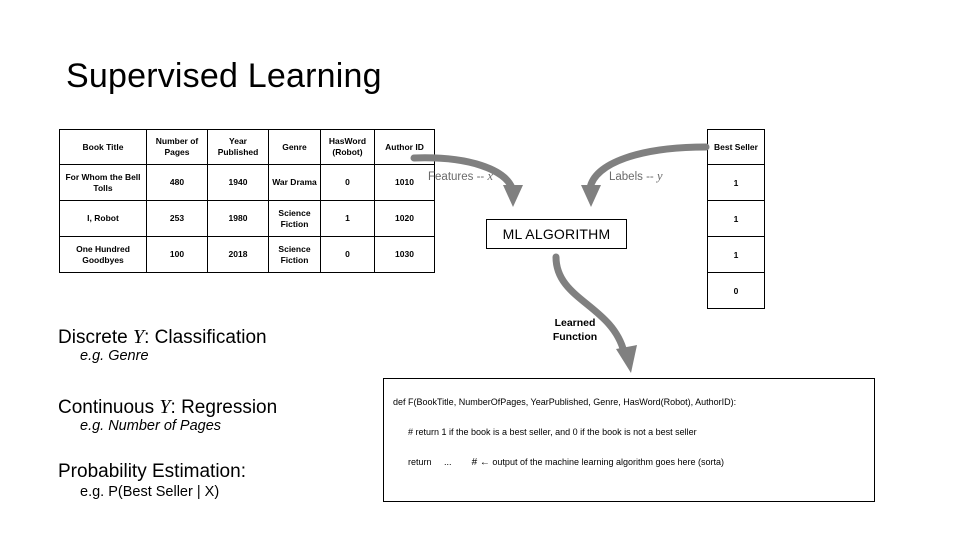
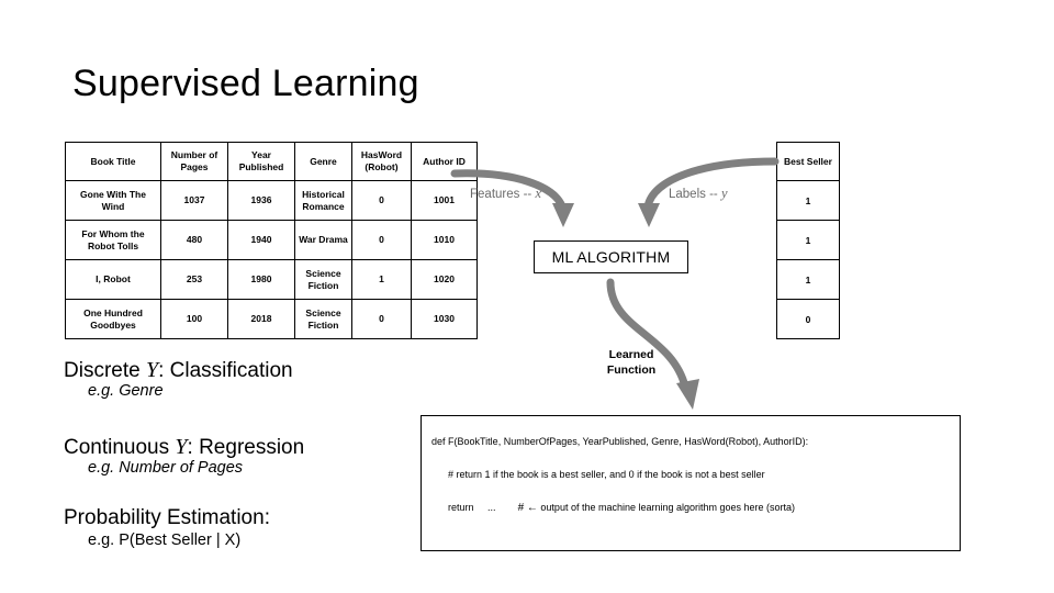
  Supervised Learning
  Book Title	Number of Pages	Year Published	Genre	HasWord (Robot)	Author ID
+ Gone With The Wind	1037	1936	Historical Romance	0	1001
- For Whom the Bell Tolls	480	1940	War Drama	0	1010
+ For Whom the Robot Tolls	480	1940	War Drama	0	1010
  I, Robot	253	1980	Science Fiction	1	1020
  One Hundred Goodbyes	100	2018	Science Fiction	0	1030
  Best Seller
  1
  1
  1
  0
  Features -- x
  Labels -- y
  ML ALGORITHM
  Learned
  Function
  Discrete Y: Classification
  e.g. Genre
  Continuous Y: Regression
  e.g. Number of Pages
  Probability Estimation:
  e.g. P(Best Seller | X)
  def F(BookTitle, NumberOfPages, YearPublished, Genre, HasWord(Robot), AuthorID):
  # return 1 if the book is a best seller, and 0 if the book is not a best seller
  return ... # ← output of the machine learning algorithm goes here (sorta)
